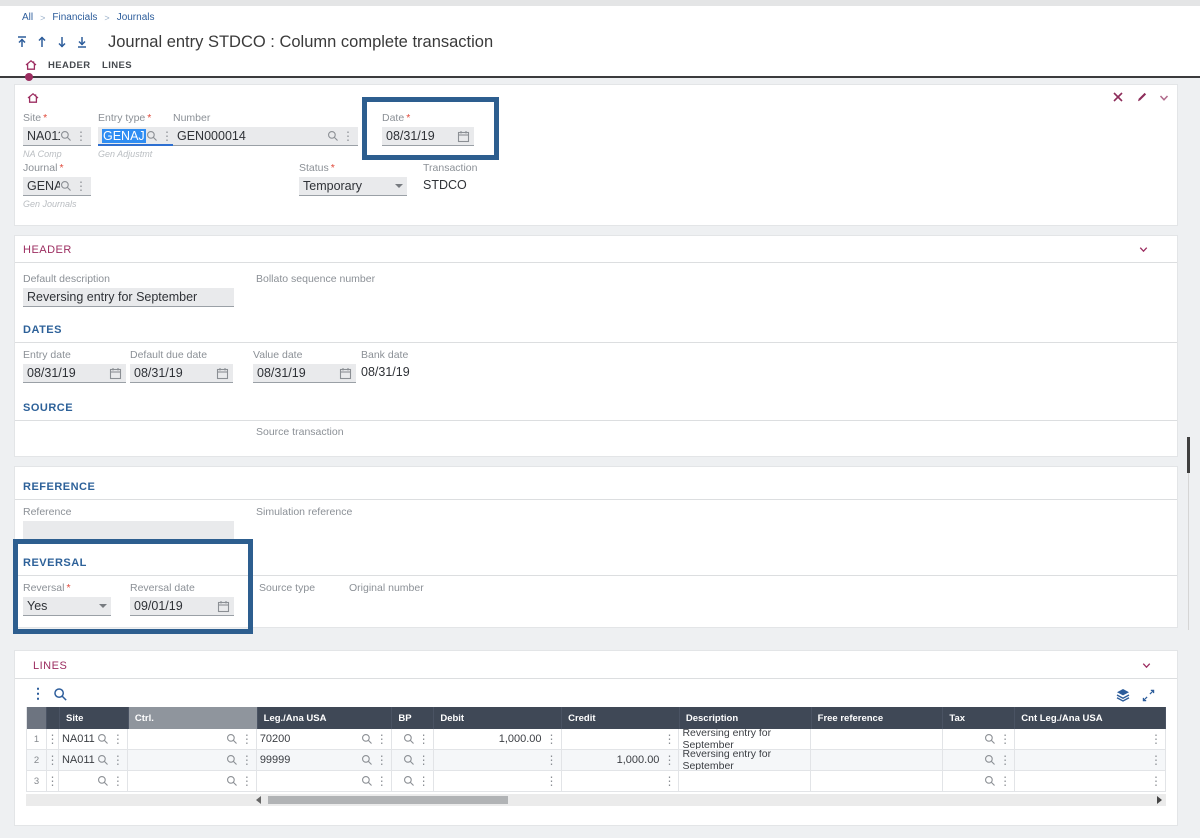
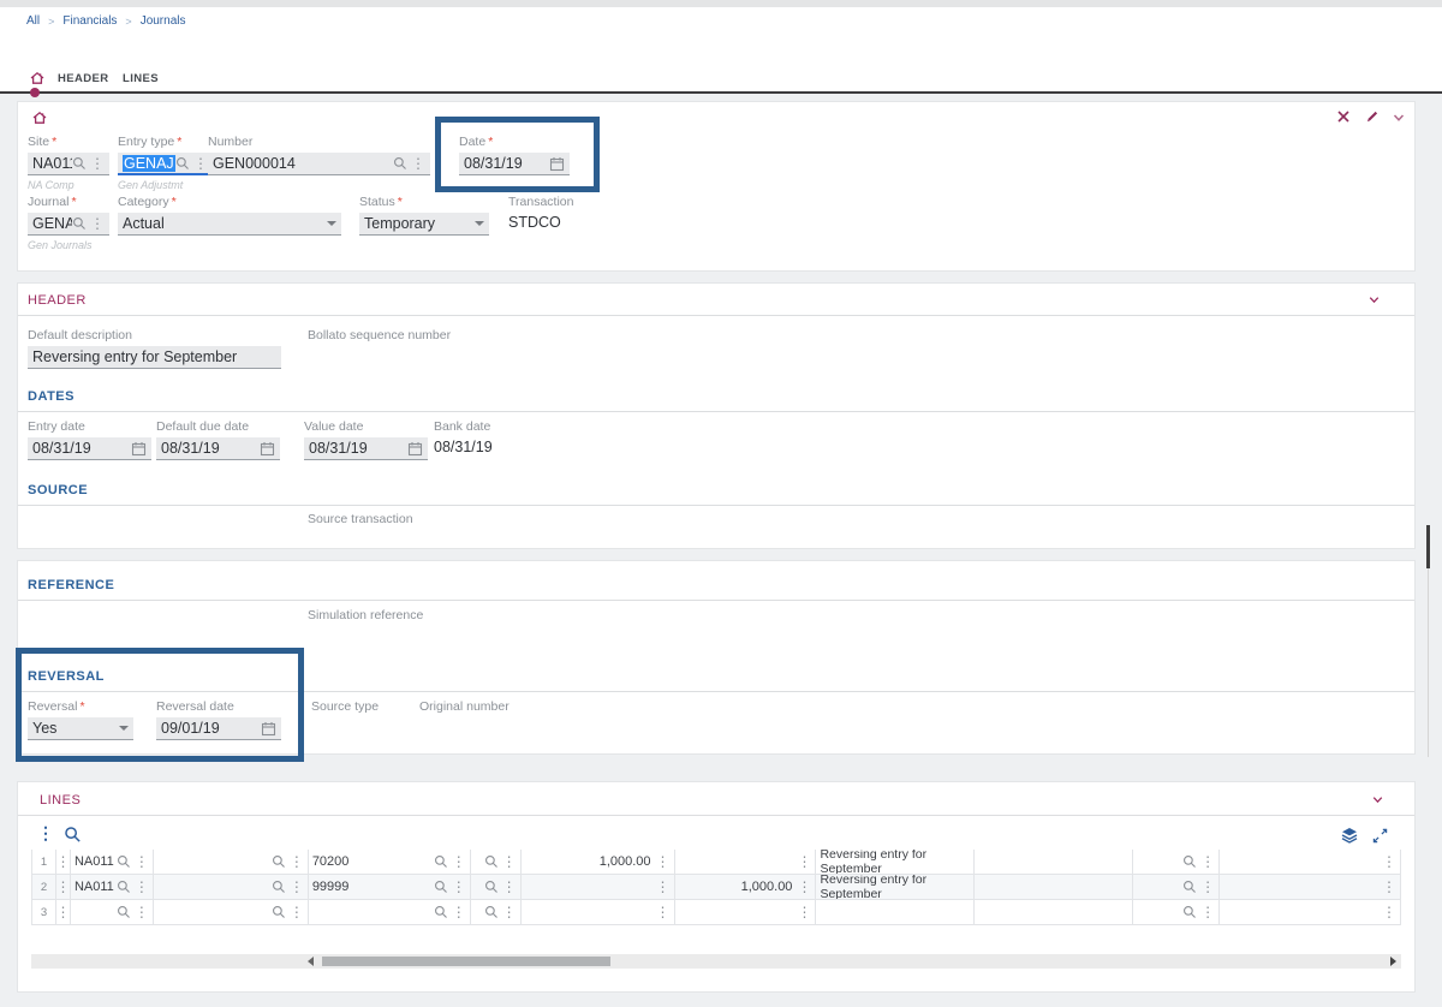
  All
  >
  Financials
  >
  Journals
- Journal entry STDCO : Column complete transaction
  HEADER
  LINES
  Site *
  NA01
  ⋮
  NA Comp
  Entry type *
  GENAJ
  ⋮
  Gen Adjustmt
  Number
  GEN000014
  ⋮
  Date *
  08/31/19
  Journal *
  GENA
  ⋮
  Gen Journals
+ Category *
+ Actual
  Status *
  Temporary
  Transaction
  STDCO
  HEADER
  Default description
  Reversing entry for September
  Bollato sequence number
  DATES
  Entry date
  08/31/19
  Default due date
  08/31/19
  Value date
  08/31/19
  Bank date
  08/31/19
  SOURCE
  Source transaction
  REFERENCE
- Reference
  Simulation reference
  REVERSAL
  Reversal *
  Yes
  Reversal date
  09/01/19
  Source type
  Original number
  LINES
  ⋮
- Site
- Ctrl.
- Leg./Ana USA
- BP
- Debit
- Credit
- Description
- Free reference
- Tax
- Cnt Leg./Ana USA
  1
  ⋮
  NA011
  ⋮
  ⋮
  70200
  ⋮
  ⋮
  1,000.00
  ⋮
  ⋮
  Reversing entry for September
  ⋮
  ⋮
  2
  ⋮
  NA011
  ⋮
  ⋮
  99999
  ⋮
  ⋮
  ⋮
  1,000.00
  ⋮
  Reversing entry for September
  ⋮
  ⋮
  3
  ⋮
  ⋮
  ⋮
  ⋮
  ⋮
  ⋮
  ⋮
  ⋮
  ⋮
